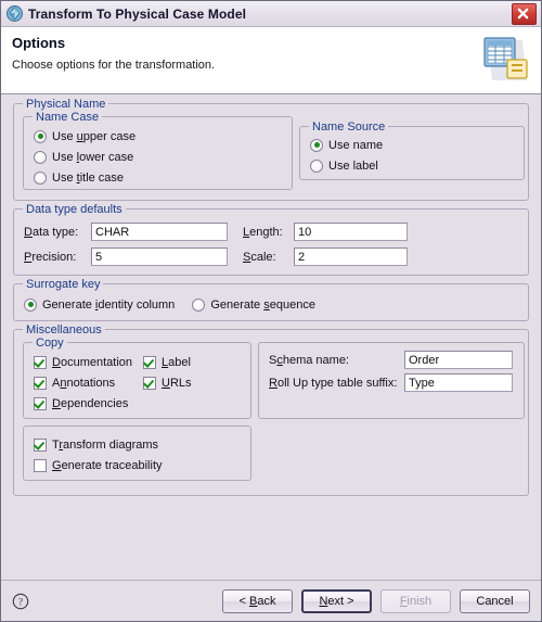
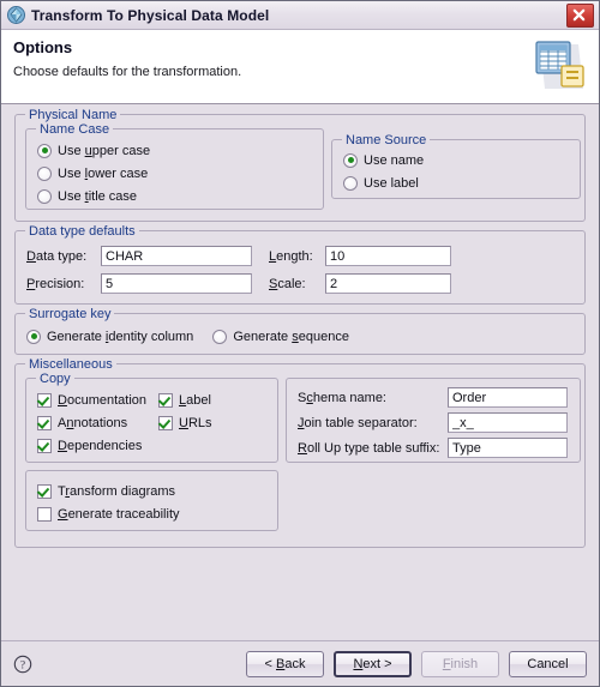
- Transform To Physical Case Model
+ Transform To Physical Data Model
  Options
- Choose options for the transformation.
+ Choose defaults for the transformation.
  Physical Name
  Name Case
  Use upper case
  Use lower case
  Use title case
  Name Source
  Use name
  Use label
  Data type defaults
  Data type:
  CHAR
  Length:
  10
  Precision:
  5
  Scale:
  2
  Surrogate key
  Generate identity column
  Generate sequence
  Miscellaneous
  Copy
  Documentation
  Annotations
  Dependencies
  Label
  URLs
  Transform diagrams
  Generate traceability
  Schema name:
  Order
+ Join table separator:
+ _x_
  Roll Up type table suffix:
  Type
  ?
  < Back
  Next >
  Finish
  Cancel
